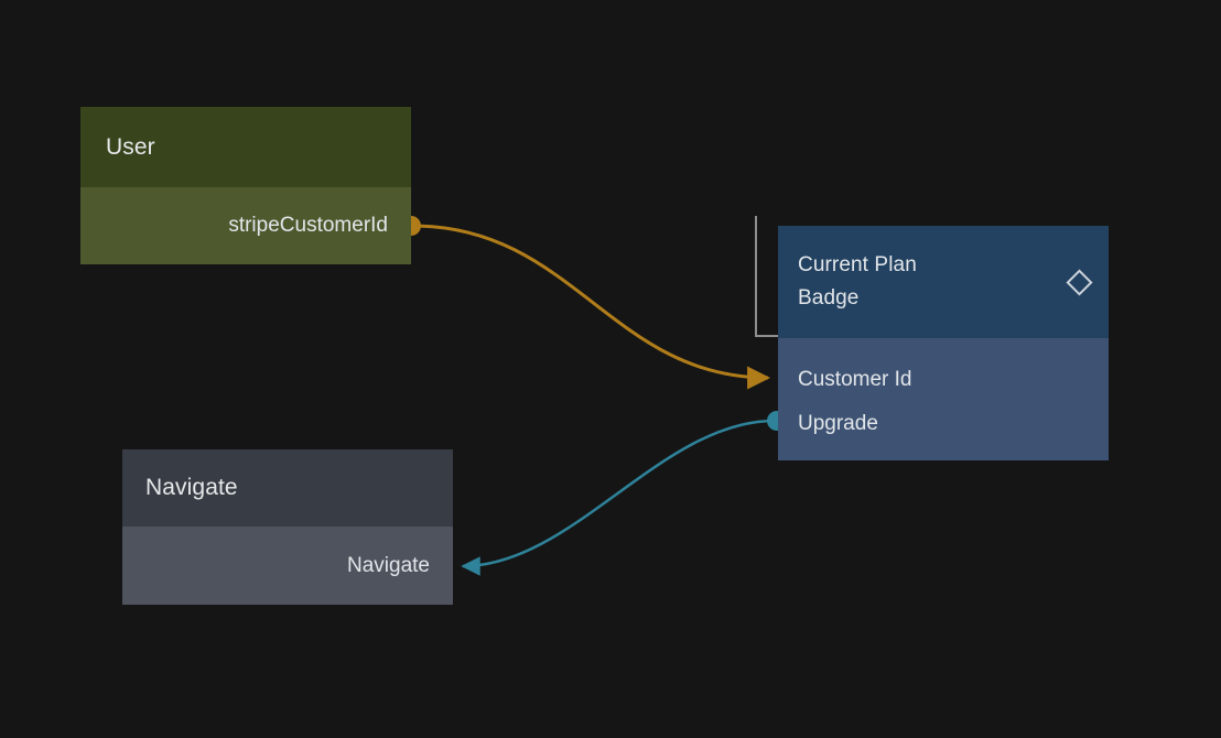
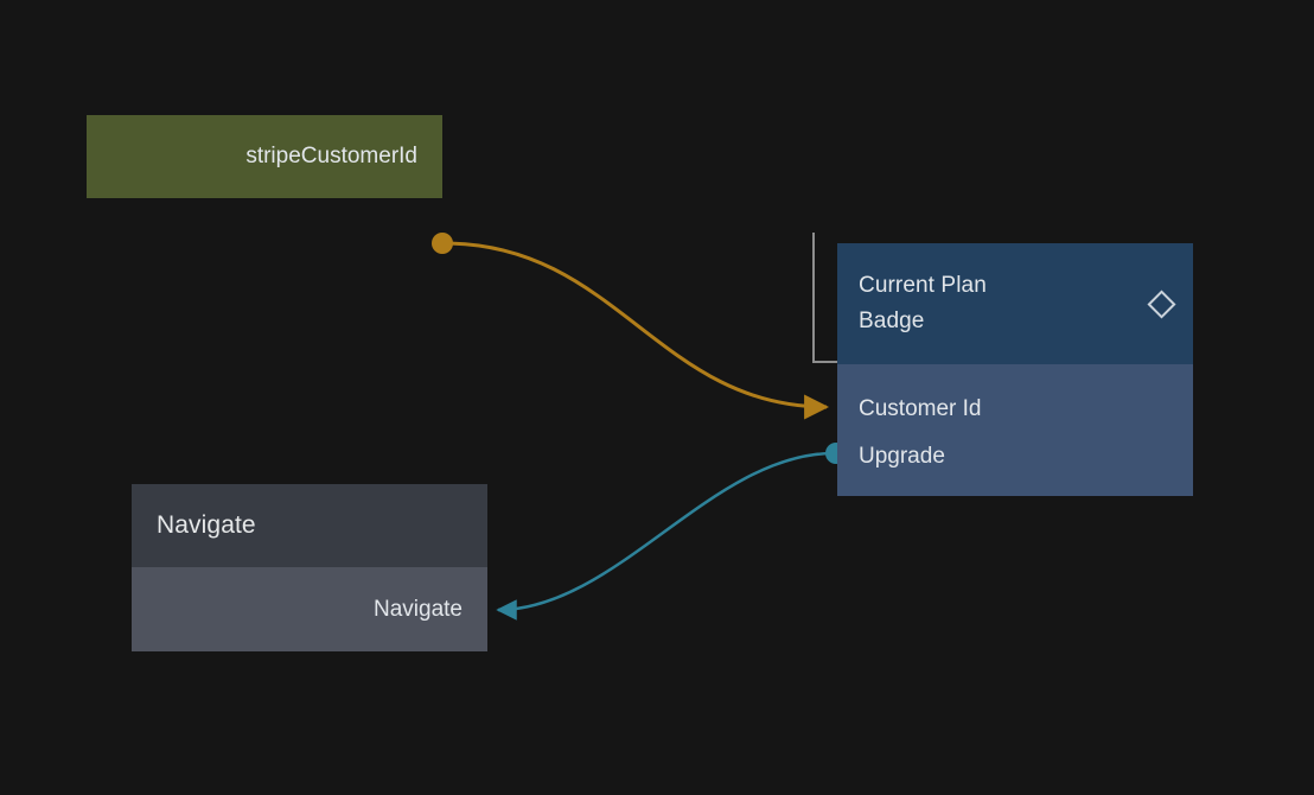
- User
  stripeCustomerId
  Current Plan
  Badge
  Customer Id
  Upgrade
  Navigate
  Navigate
